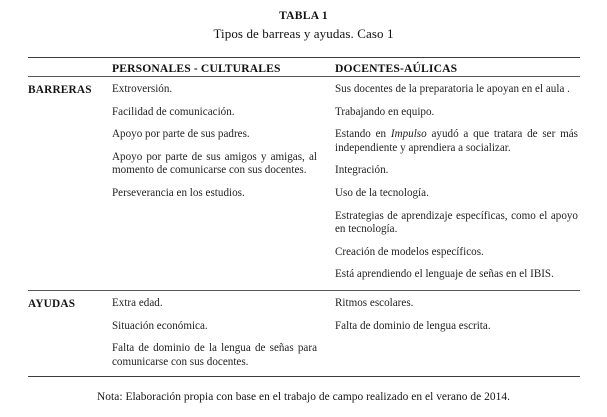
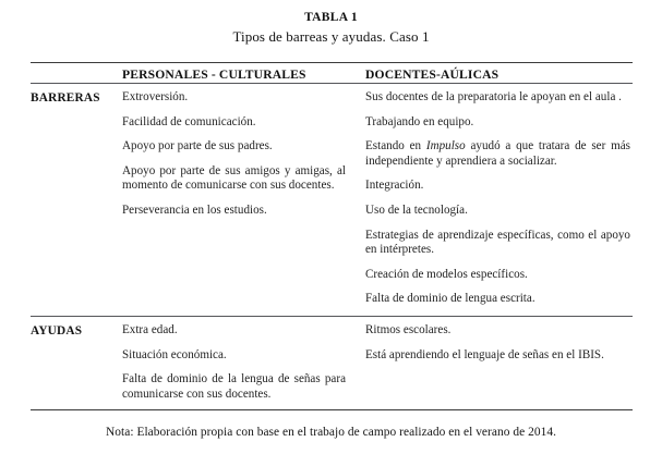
  TABLA 1
  Tipos de barreas y ayudas. Caso 1
  PERSONALES - CULTURALES
  DOCENTES-AÚLICAS
  BARRERAS
  Extroversión.
  Facilidad de comunicación.
  Apoyo por parte de sus padres.
  Apoyo por parte de sus amigos y amigas, al momento de comunicarse con sus docentes.
  Perseverancia en los estudios.
  Sus docentes de la preparatoria le apoyan en el aula .
  Trabajando en equipo.
  Estando en Impulso ayudó a que tratara de ser más independiente y aprendiera a socializar.
  Integración.
  Uso de la tecnología.
- Estrategias de aprendizaje específicas, como el apoyo en tecnología.
+ Estrategias de aprendizaje específicas, como el apoyo en intérpretes.
  Creación de modelos específicos.
- Está aprendiendo el lenguaje de señas en el IBIS.
+ Falta de dominio de lengua escrita.
  AYUDAS
  Extra edad.
  Situación económica.
  Falta de dominio de la lengua de señas para comunicarse con sus docentes.
  Ritmos escolares.
- Falta de dominio de lengua escrita.
+ Está aprendiendo el lenguaje de señas en el IBIS.
  Nota: Elaboración propia con base en el trabajo de campo realizado en el verano de 2014.
